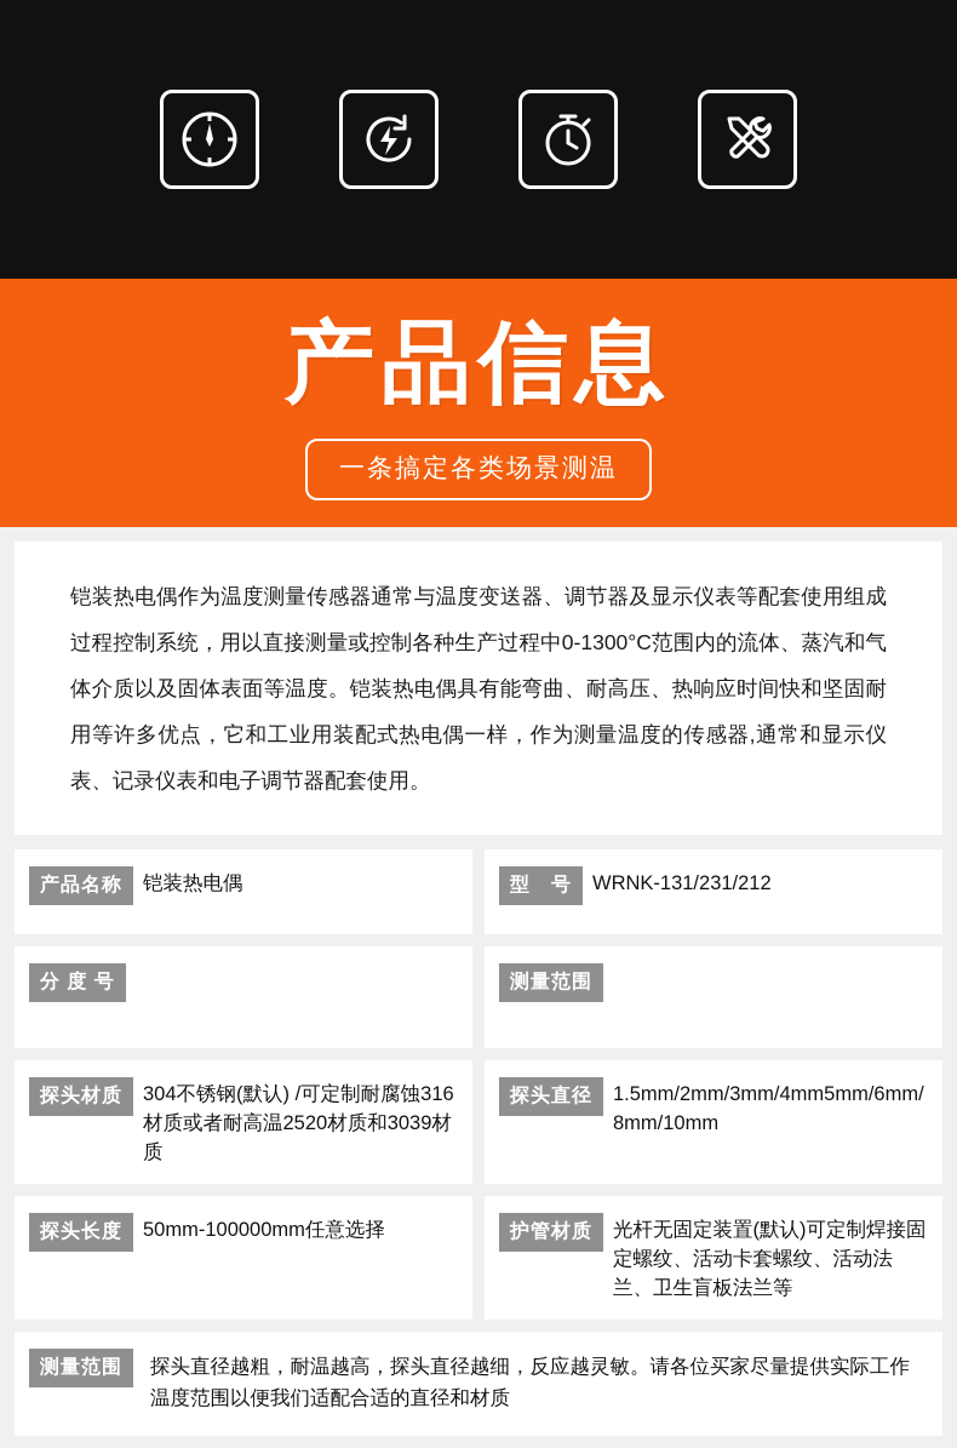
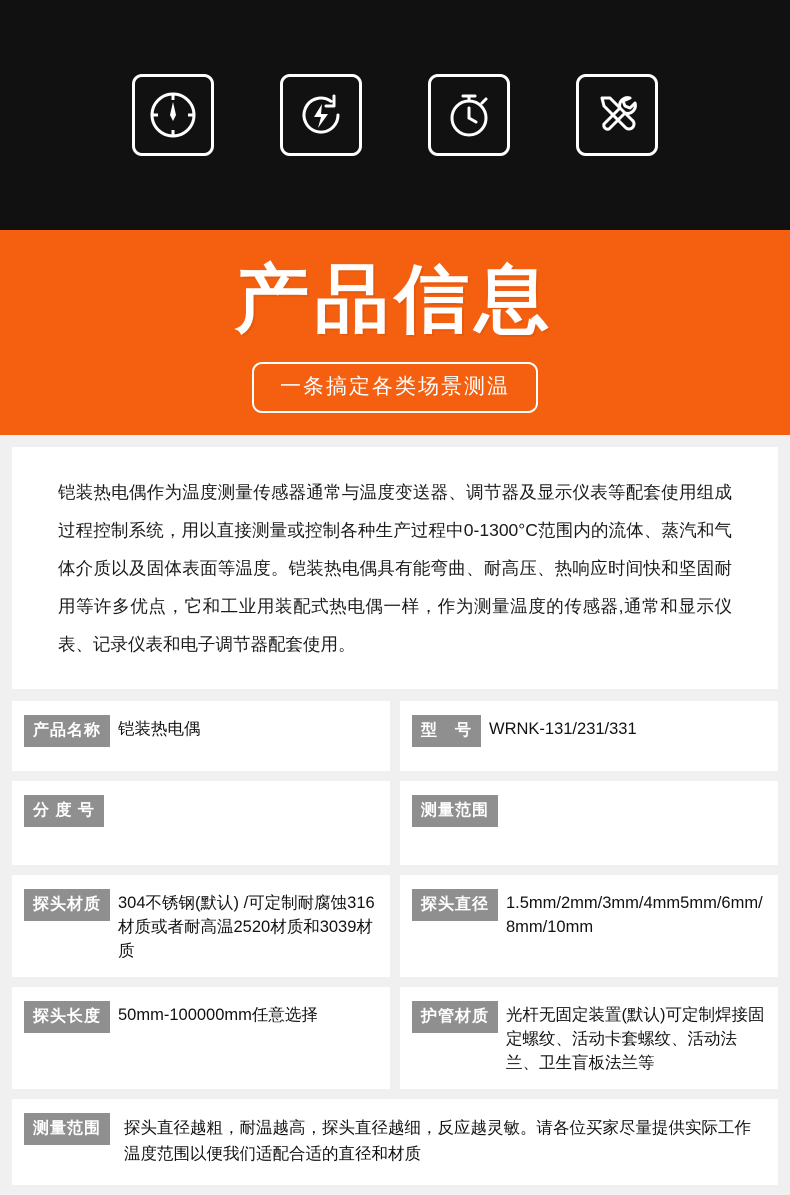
  产品信息
  一条搞定各类场景测温
  铠装热电偶作为温度测量传感器通常与温度变送器、调节器及显示仪表等配套使用组成过程控制系统，用以直接测量或控制各种生产过程中0-1300°C范围内的流体、蒸汽和气体介质以及固体表面等温度。铠装热电偶具有能弯曲、耐高压、热响应时间快和坚固耐用等许多优点，它和工业用装配式热电偶一样，作为测量温度的传感器,通常和显示仪表、记录仪表和电子调节器配套使用。
  产品名称
  铠装热电偶
  型 号
- WRNK-131/231/212
+ WRNK-131/231/331
  分 度 号
  测量范围
  探头材质
  304不锈钢(默认) /可定制耐腐蚀316材质或者耐高温2520材质和3039材质
  探头直径
  1.5mm/2mm/3mm/4mm5mm/6mm/8mm/10mm
  探头长度
  50mm-100000mm任意选择
  护管材质
  光杆无固定装置(默认)可定制焊接固定螺纹、活动卡套螺纹、活动法兰、卫生盲板法兰等
  测量范围
  探头直径越粗，耐温越高，探头直径越细，反应越灵敏。请各位买家尽量提供实际工作温度范围以便我们适配合适的直径和材质
